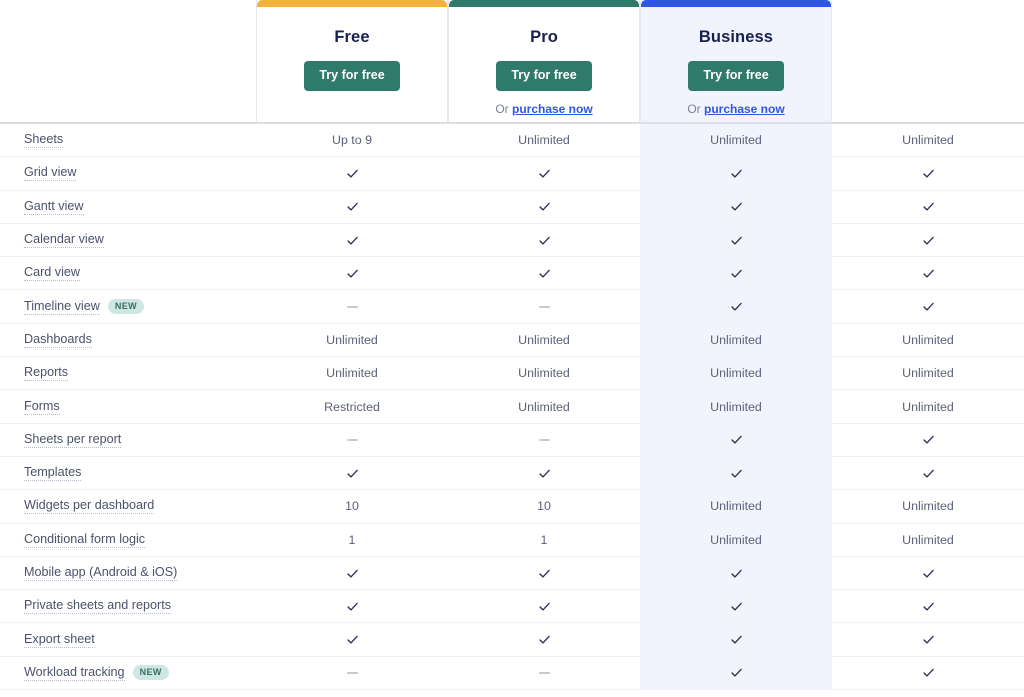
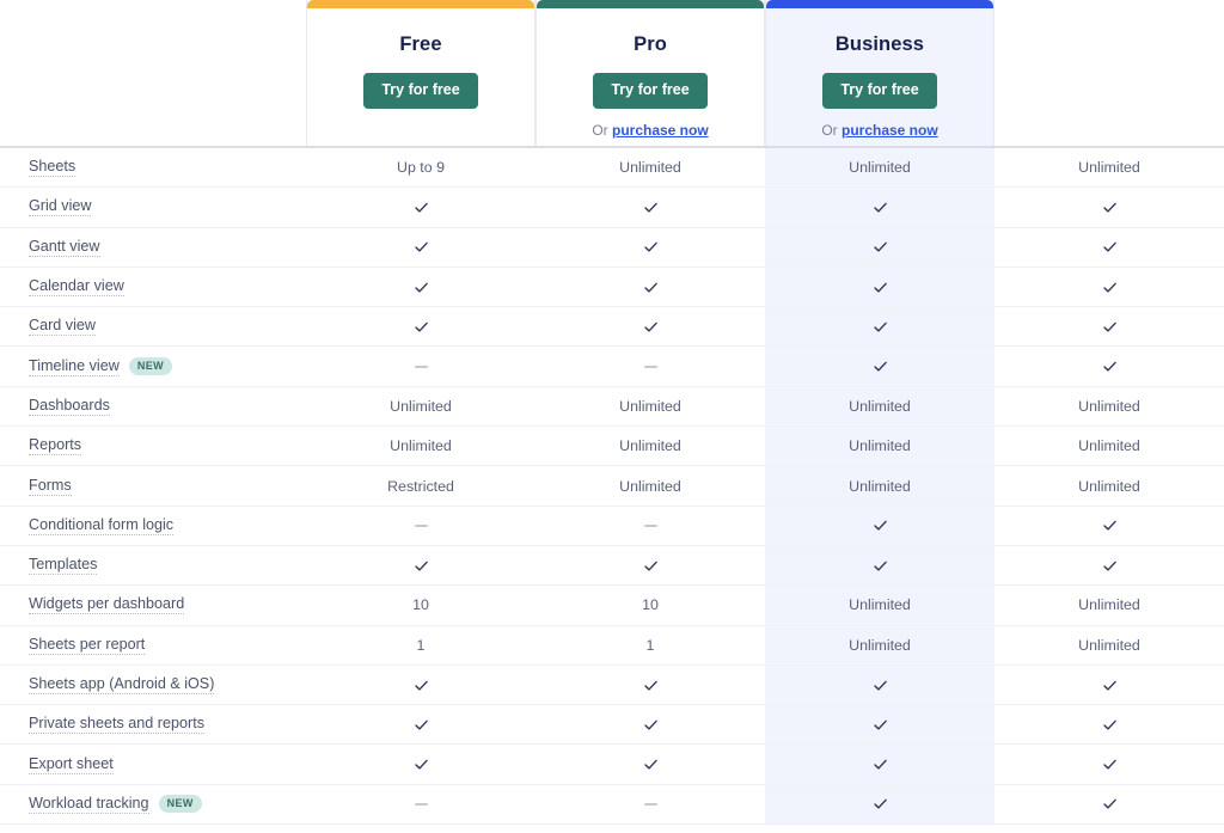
  Free
  Try for free
  Pro
  Try for free
  Or purchase now
  Business
  Try for free
  Or purchase now
  Sheets
  Up to 9
  Unlimited
  Unlimited
  Unlimited
  Grid view
  Gantt view
  Calendar view
  Card view
  Timeline view
  NEW
  Dashboards
  Unlimited
  Unlimited
  Unlimited
  Unlimited
  Reports
  Unlimited
  Unlimited
  Unlimited
  Unlimited
  Forms
  Restricted
  Unlimited
  Unlimited
  Unlimited
- Sheets per report
+ Conditional form logic
  Templates
  Widgets per dashboard
  10
  10
  Unlimited
  Unlimited
- Conditional form logic
+ Sheets per report
  1
  1
  Unlimited
  Unlimited
- Mobile app (Android & iOS)
+ Sheets app (Android & iOS)
  Private sheets and reports
  Export sheet
  Workload tracking
  NEW
